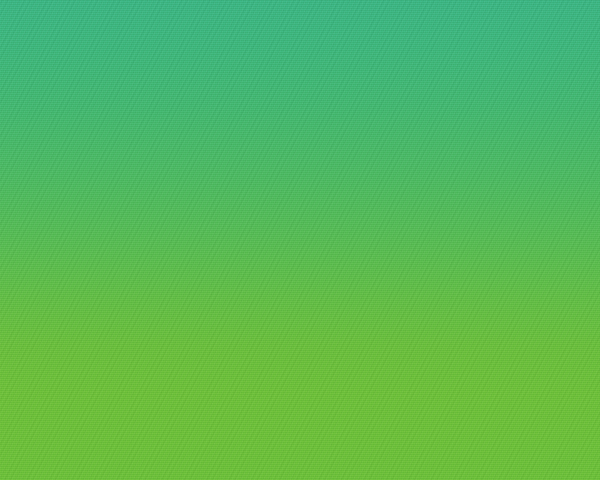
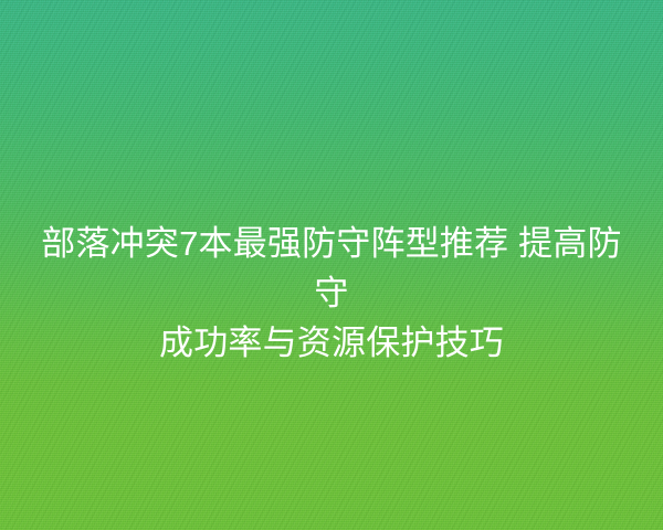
+ 部落冲突7本最强防守阵型推荐 提高防守
+ 成功率与资源保护技巧
